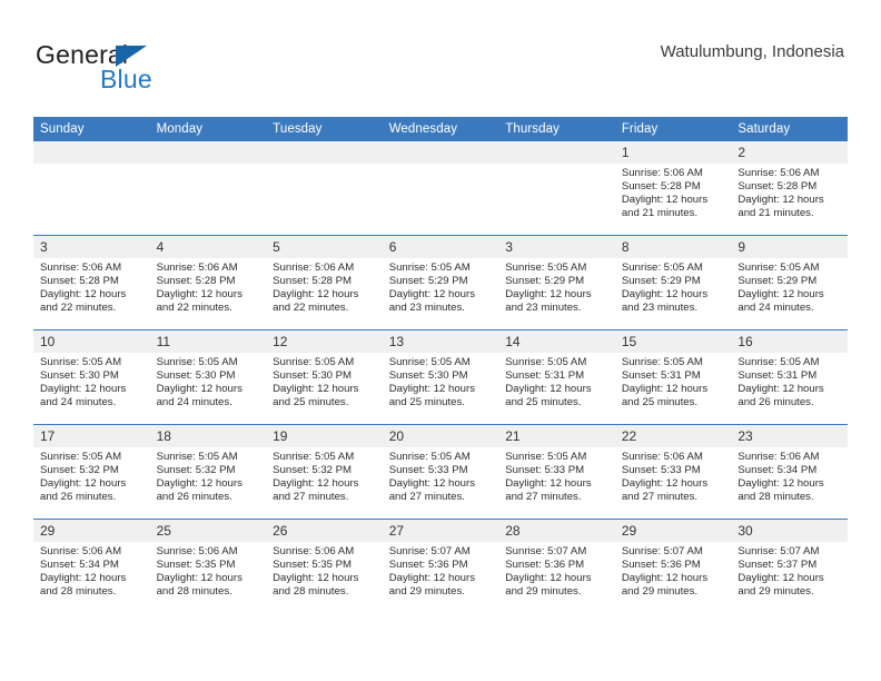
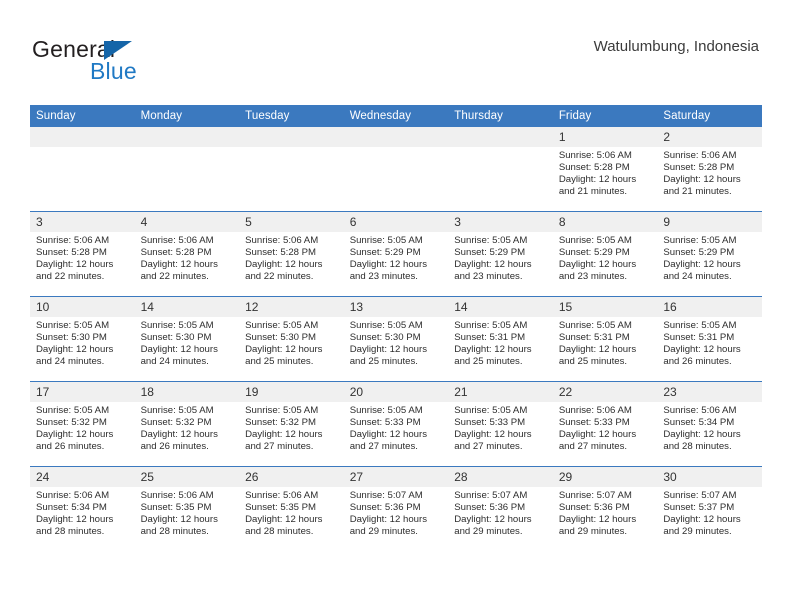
  General
  Blue
  Watulumbung, Indonesia
  Sunday	Monday	Tuesday	Wednesday	Thursday	Friday	Saturday
  					1Sunrise: 5:06 AMSunset: 5:28 PMDaylight: 12 hoursand 21 minutes.	2Sunrise: 5:06 AMSunset: 5:28 PMDaylight: 12 hoursand 21 minutes.
  3Sunrise: 5:06 AMSunset: 5:28 PMDaylight: 12 hoursand 22 minutes.	4Sunrise: 5:06 AMSunset: 5:28 PMDaylight: 12 hoursand 22 minutes.	5Sunrise: 5:06 AMSunset: 5:28 PMDaylight: 12 hoursand 22 minutes.	6Sunrise: 5:05 AMSunset: 5:29 PMDaylight: 12 hoursand 23 minutes.	3Sunrise: 5:05 AMSunset: 5:29 PMDaylight: 12 hoursand 23 minutes.	8Sunrise: 5:05 AMSunset: 5:29 PMDaylight: 12 hoursand 23 minutes.	9Sunrise: 5:05 AMSunset: 5:29 PMDaylight: 12 hoursand 24 minutes.
- 10Sunrise: 5:05 AMSunset: 5:30 PMDaylight: 12 hoursand 24 minutes.	11Sunrise: 5:05 AMSunset: 5:30 PMDaylight: 12 hoursand 24 minutes.	12Sunrise: 5:05 AMSunset: 5:30 PMDaylight: 12 hoursand 25 minutes.	13Sunrise: 5:05 AMSunset: 5:30 PMDaylight: 12 hoursand 25 minutes.	14Sunrise: 5:05 AMSunset: 5:31 PMDaylight: 12 hoursand 25 minutes.	15Sunrise: 5:05 AMSunset: 5:31 PMDaylight: 12 hoursand 25 minutes.	16Sunrise: 5:05 AMSunset: 5:31 PMDaylight: 12 hoursand 26 minutes.
+ 10Sunrise: 5:05 AMSunset: 5:30 PMDaylight: 12 hoursand 24 minutes.	14Sunrise: 5:05 AMSunset: 5:30 PMDaylight: 12 hoursand 24 minutes.	12Sunrise: 5:05 AMSunset: 5:30 PMDaylight: 12 hoursand 25 minutes.	13Sunrise: 5:05 AMSunset: 5:30 PMDaylight: 12 hoursand 25 minutes.	14Sunrise: 5:05 AMSunset: 5:31 PMDaylight: 12 hoursand 25 minutes.	15Sunrise: 5:05 AMSunset: 5:31 PMDaylight: 12 hoursand 25 minutes.	16Sunrise: 5:05 AMSunset: 5:31 PMDaylight: 12 hoursand 26 minutes.
  17Sunrise: 5:05 AMSunset: 5:32 PMDaylight: 12 hoursand 26 minutes.	18Sunrise: 5:05 AMSunset: 5:32 PMDaylight: 12 hoursand 26 minutes.	19Sunrise: 5:05 AMSunset: 5:32 PMDaylight: 12 hoursand 27 minutes.	20Sunrise: 5:05 AMSunset: 5:33 PMDaylight: 12 hoursand 27 minutes.	21Sunrise: 5:05 AMSunset: 5:33 PMDaylight: 12 hoursand 27 minutes.	22Sunrise: 5:06 AMSunset: 5:33 PMDaylight: 12 hoursand 27 minutes.	23Sunrise: 5:06 AMSunset: 5:34 PMDaylight: 12 hoursand 28 minutes.
- 29Sunrise: 5:06 AMSunset: 5:34 PMDaylight: 12 hoursand 28 minutes.	25Sunrise: 5:06 AMSunset: 5:35 PMDaylight: 12 hoursand 28 minutes.	26Sunrise: 5:06 AMSunset: 5:35 PMDaylight: 12 hoursand 28 minutes.	27Sunrise: 5:07 AMSunset: 5:36 PMDaylight: 12 hoursand 29 minutes.	28Sunrise: 5:07 AMSunset: 5:36 PMDaylight: 12 hoursand 29 minutes.	29Sunrise: 5:07 AMSunset: 5:36 PMDaylight: 12 hoursand 29 minutes.	30Sunrise: 5:07 AMSunset: 5:37 PMDaylight: 12 hoursand 29 minutes.
+ 24Sunrise: 5:06 AMSunset: 5:34 PMDaylight: 12 hoursand 28 minutes.	25Sunrise: 5:06 AMSunset: 5:35 PMDaylight: 12 hoursand 28 minutes.	26Sunrise: 5:06 AMSunset: 5:35 PMDaylight: 12 hoursand 28 minutes.	27Sunrise: 5:07 AMSunset: 5:36 PMDaylight: 12 hoursand 29 minutes.	28Sunrise: 5:07 AMSunset: 5:36 PMDaylight: 12 hoursand 29 minutes.	29Sunrise: 5:07 AMSunset: 5:36 PMDaylight: 12 hoursand 29 minutes.	30Sunrise: 5:07 AMSunset: 5:37 PMDaylight: 12 hoursand 29 minutes.
